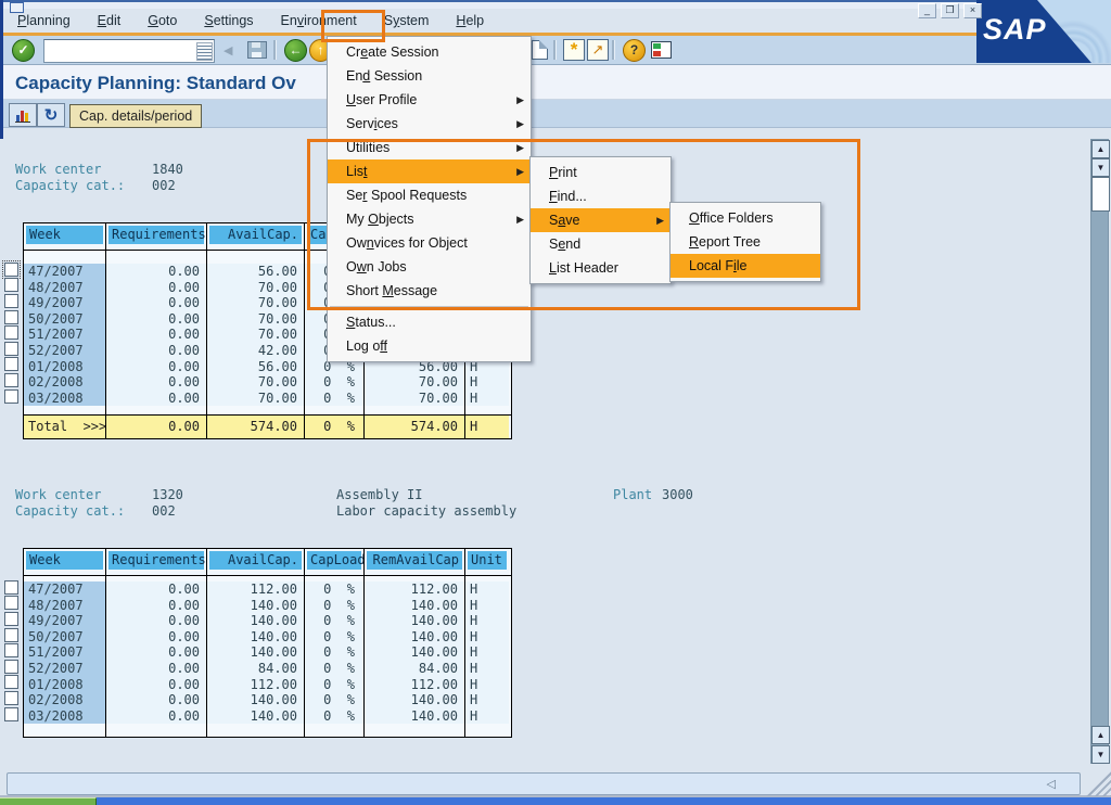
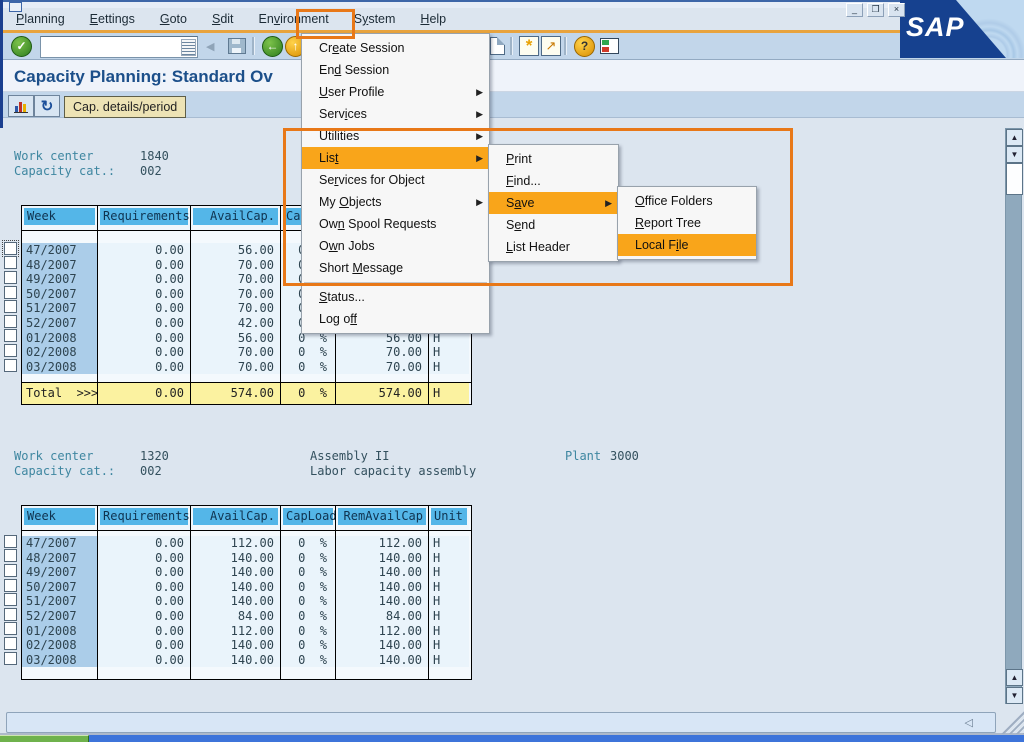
  Planning
- Edit
+ Eettings
  Goto
- Settings
+ Sdit
  Environment
  System
  Help
  _
  ❐
  ×
  SAP
  ✓
  ◀
  ←
  ↑
  *
  ↗
  ?
  Capacity Planning: Standard Ov
  ↻
  Cap. details/period
  Work center
  1840
  Capacity cat.:
  002
  Week
  Requirements
  AvailCap.
  47/2007
  0.00
  56.00
  48/2007
  0.00
  70.00
  49/2007
  0.00
  70.00
  50/2007
  0.00
  70.00
  51/2007
  0.00
  70.00
  52/2007
  0.00
  42.00
  01/2008
  0.00
  56.00
  0 %
  56.00
  H
  02/2008
  0.00
  70.00
  0 %
  70.00
  H
  03/2008
  0.00
  70.00
  0 %
  70.00
  H
  Total >>>
  0.00
  574.00
  0 %
  574.00
  H
  Work center
  1320
  Capacity cat.:
  002
  Assembly II
  Labor capacity assembly
  Plant
  3000
  Week
  Requirements
  AvailCap.
  CapLoad
  RemAvailCap
  Unit
  47/2007
  0.00
  112.00
  0 %
  112.00
  H
  48/2007
  0.00
  140.00
  0 %
  140.00
  H
  49/2007
  0.00
  140.00
  0 %
  140.00
  H
  50/2007
  0.00
  140.00
  0 %
  140.00
  H
  51/2007
  0.00
  140.00
  0 %
  140.00
  H
  52/2007
  0.00
  84.00
  0 %
  84.00
  H
  01/2008
  0.00
  112.00
  0 %
  112.00
  H
  02/2008
  0.00
  140.00
  0 %
  140.00
  H
  03/2008
  0.00
  140.00
  0 %
  140.00
  H
  Create Session
  End Session
  User Profile
  ▶
  Services
  ▶
  Utilities
  ▶
  List
  ▶
- Ser Spool Requests
+ Services for Object
  My Objects
  ▶
- Ownvices for Object
+ Own Spool Requests
  Own Jobs
  Short Message
  Status...
  Log off
  Print
  Find...
  Save
  ▶
  Send
  List Header
  Office Folders
  Report Tree
  Local File
  ▲
  ▼
  ▲
  ▼
  ◁
